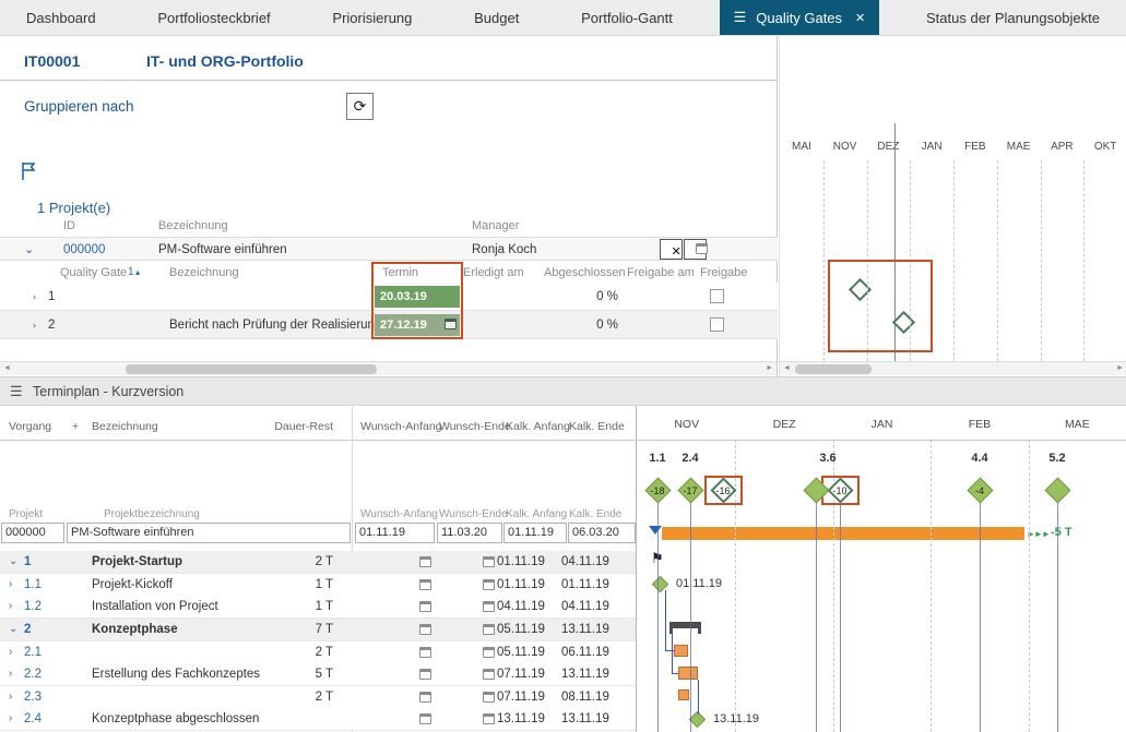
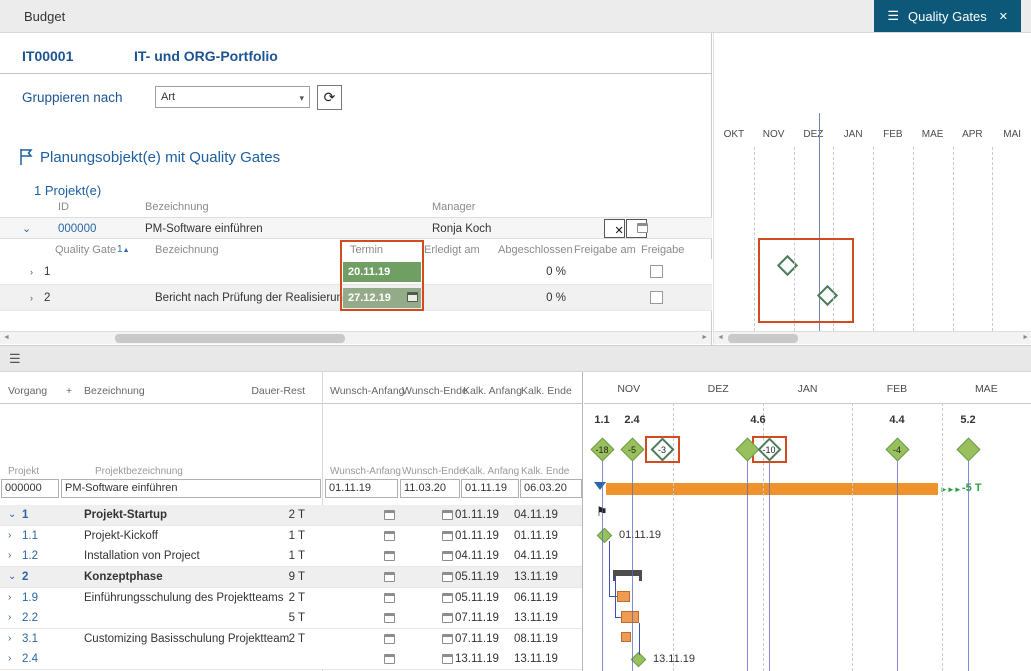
- Dashboard
- Portfoliosteckbrief
- Priorisierung
  Budget
- Portfolio-Gantt
  ☰
  Quality Gates
  ✕
- Status der Planungsobjekte
  IT00001
  IT- und ORG-Portfolio
  Gruppieren nach
+ Art
+ ▾
  ⟳
+ Planungsobjekt(e) mit Quality Gates
  1 Projekt(e)
  ID
  Bezeichnung
  Manager
  ⌄
  000000
  PM-Software einführen
  Ronja Koch
  ✕
  Quality Gate
  Bezeichnung
  Termin
  Erledigt am
  Abgeschlosse
  Freigabe am
  Freigabe
  ›
  1
- 20.03.19
+ 20.11.19
  0 %
  ›
  2
  Bericht nach Prüfung der Realisierun
  27.12.19
  0 %
- MAI
+ OKT
  NOV
  DEZ
  JAN
  FEB
  MAE
  APR
- OKT
+ MAI
  ☰
- Terminplan - Kurzversion
  Vorgang
  +
  Bezeichnung
  Dauer-Rest
  Wunsch-Anfang
  Wunsch-Ende
  Kalk. Anfang
  Kalk. Ende
  Projekt
  Projektbezeichnung
  Wunsch-Anfang
  Wunsch-Ende
  Kalk. Anfang
  Kalk. Ende
  000000
  PM-Software einführen
  01.11.19
  11.03.20
  01.11.19
  06.03.20
  ⌄
  1
  Projekt-Startup
  2 T
  01.11.19
  04.11.19
  ›
  1.1
  Projekt-Kickoff
  1 T
  01.11.19
  01.11.19
  ›
  1.2
  Installation von Project
  1 T
  04.11.19
  04.11.19
  ⌄
  2
  Konzeptphase
- 7 T
+ 9 T
  05.11.19
  13.11.19
  ›
- 2.1
+ 1.9
+ Einführungsschulung des Projektteams
  2 T
  05.11.19
  06.11.19
  ›
  2.2
- Erstellung des Fachkonzeptes
  5 T
  07.11.19
  13.11.19
  ›
- 2.3
+ 3.1
+ Customizing Basisschulung Projektteam
  2 T
  07.11.19
  08.11.19
  ›
  2.4
- Konzeptphase abgeschlossen
  13.11.19
  13.11.19
  NOV
  DEZ
  JAN
  FEB
  MAE
  ►►►
  -5 T
  ⚑
  01.11.19
  13.11.19
  1.1
  2.4
- 3.6
+ 4.6
  4.4
  5.2
  -18
- -17
+ -5
- -16
+ -3
  -10
  -4
